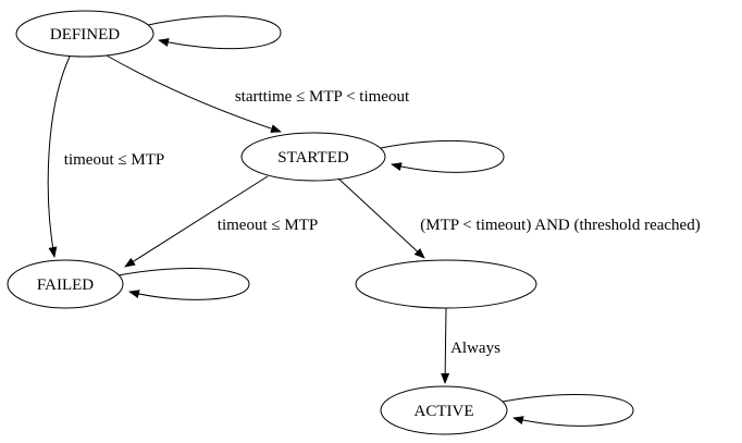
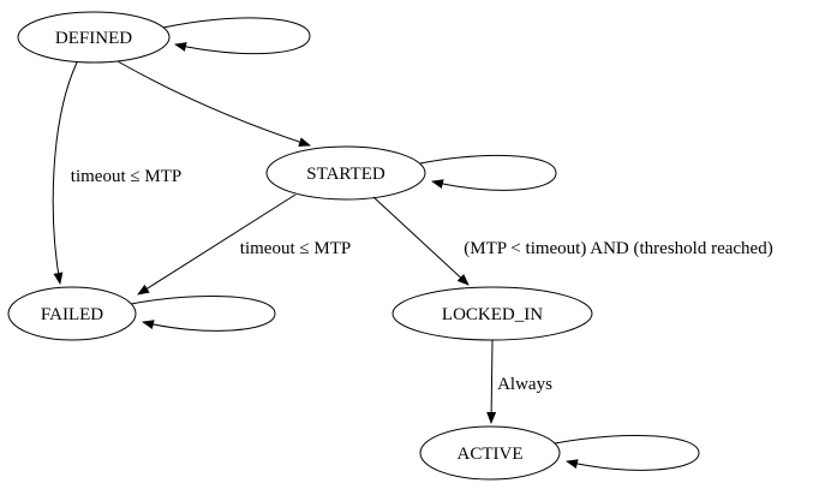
- starttime ≤ MTP < timeout
  timeout ≤ MTP
  timeout ≤ MTP
  (MTP < timeout) AND (threshold reached)
  Always
  DEFINED
  STARTED
  FAILED
+ LOCKED_IN
  ACTIVE
